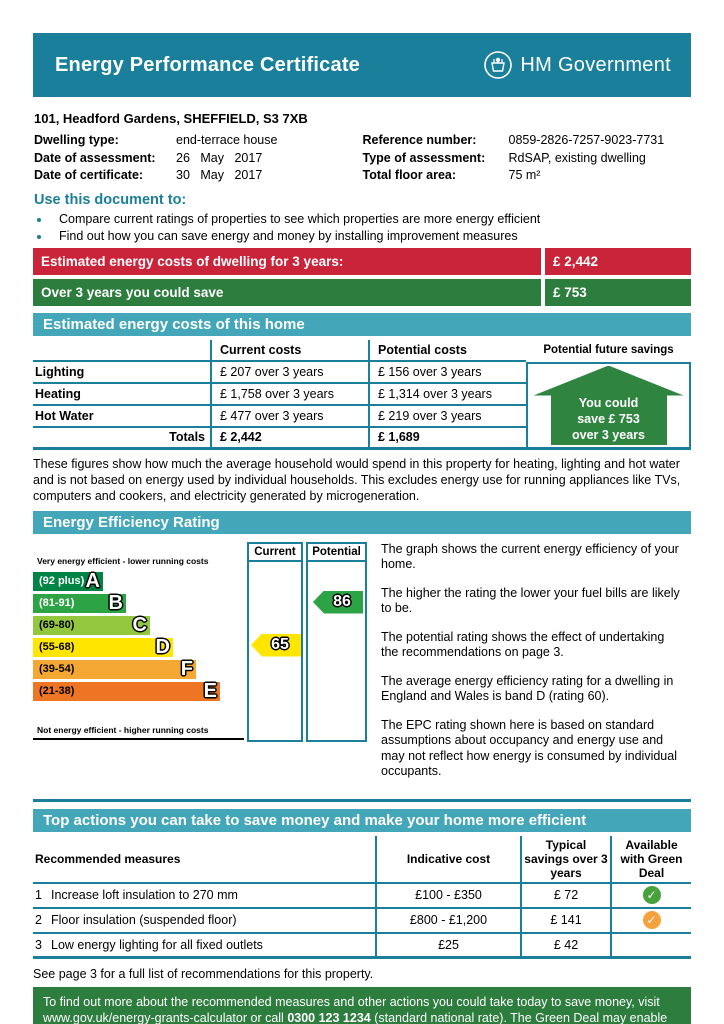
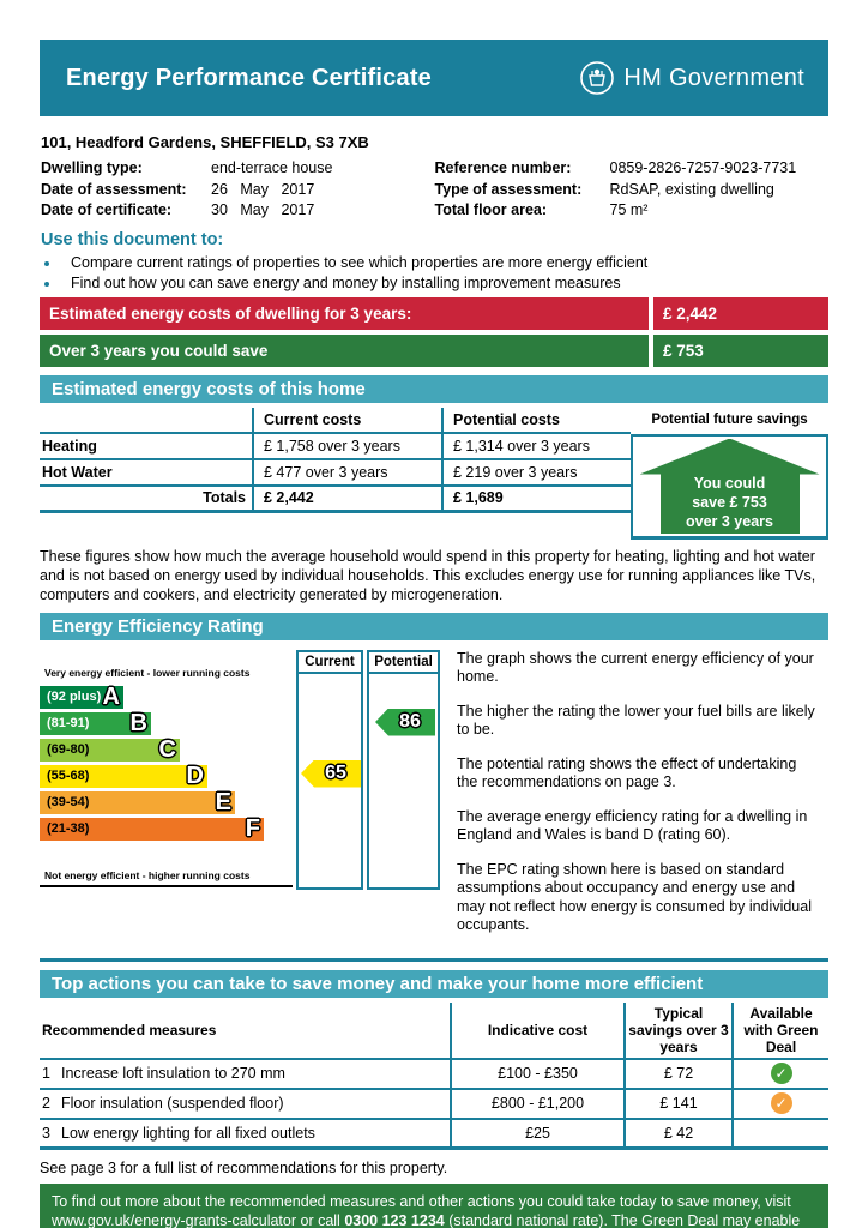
  Energy Performance Certificate
  HM Government
  101, Headford Gardens, SHEFFIELD, S3 7XB
  Dwelling type:
  end-terrace house
  Date of assessment:
  26 May 2017
  Date of certificate:
  30 May 2017
  Reference number:
  0859-2826-7257-9023-7731
  Type of assessment:
  RdSAP, existing dwelling
  Total floor area:
  75 m²
  Use this document to:
  Compare current ratings of properties to see which properties are more energy efficient
  Find out how you can save energy and money by installing improvement measures
  Estimated energy costs of dwelling for 3 years:
  £ 2,442
  Over 3 years you could save
  £ 753
  Estimated energy costs of this home
  Current costs
  Potential costs
- Lighting
- £ 207 over 3 years
- £ 156 over 3 years
  Heating
  £ 1,758 over 3 years
  £ 1,314 over 3 years
  Hot Water
  £ 477 over 3 years
  £ 219 over 3 years
  Totals
  £ 2,442
  £ 1,689
  Potential future savings
  You could
  save £ 753
  over 3 years
  These figures show how much the average household would spend in this property for heating, lighting and hot water and is not based on energy used by individual households. This excludes energy use for running appliances like TVs, computers and cookers, and electricity generated by microgeneration.
  Energy Efficiency Rating
  Very energy efficient - lower running costs
  (92 plus)
  A
  (81-91)
  B
  (69-80)
  C
  (55-68)
  D
  (39-54)
- F
+ E
  (21-38)
- E
+ F
  Not energy efficient - higher running costs
  Current
  Potential
  65
  86
  The graph shows the current energy efficiency of your home.
  The higher the rating the lower your fuel bills are likely to be.
  The potential rating shows the effect of undertaking the recommendations on page 3.
  The average energy efficiency rating for a dwelling in England and Wales is band D (rating 60).
  The EPC rating shown here is based on standard assumptions about occupancy and energy use and may not reflect how energy is consumed by individual occupants.
  Top actions you can take to save money and make your home more efficient
  Recommended measures
  Indicative cost
  Typical savings over 3 years
  Available with Green Deal
  1
  Increase loft insulation to 270 mm
  £100 - £350
  £ 72
  ✓
  2
  Floor insulation (suspended floor)
  £800 - £1,200
  £ 141
  ✓
  3
  Low energy lighting for all fixed outlets
  £25
  £ 42
  See page 3 for a full list of recommendations for this property.
  To find out more about the recommended measures and other actions you could take today to save money, visit www.gov.uk/energy-grants-calculator or call 0300 123 1234 (standard national rate). The Green Deal may enable
